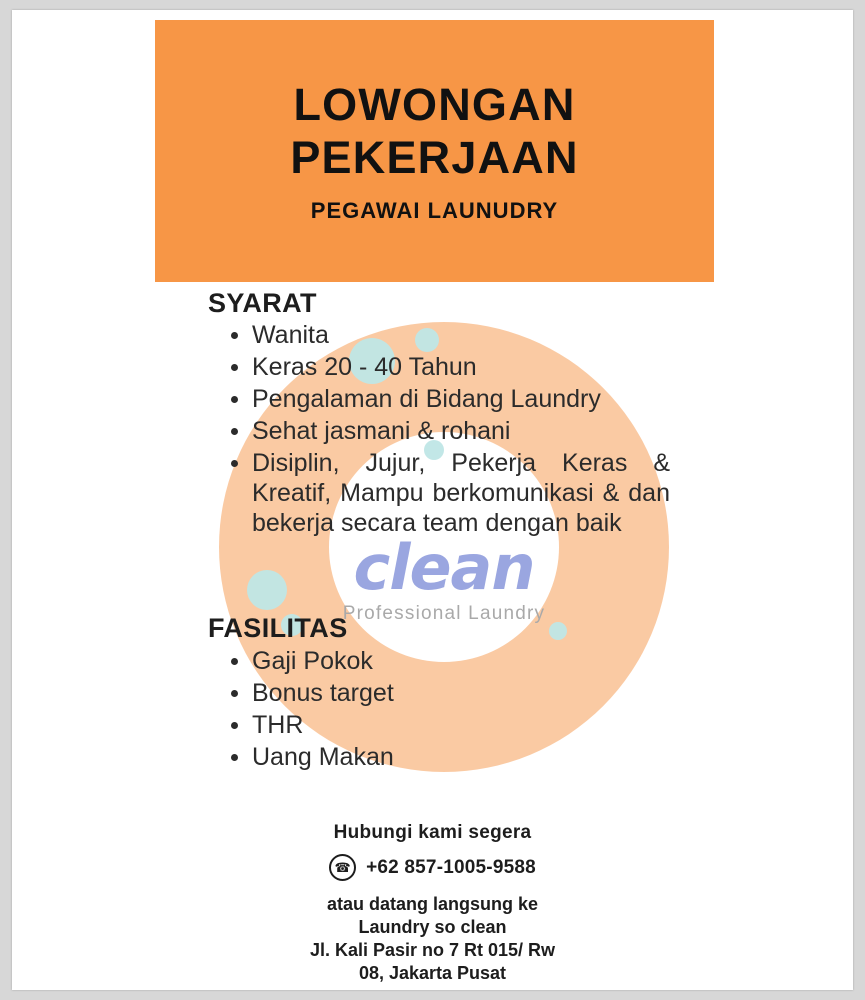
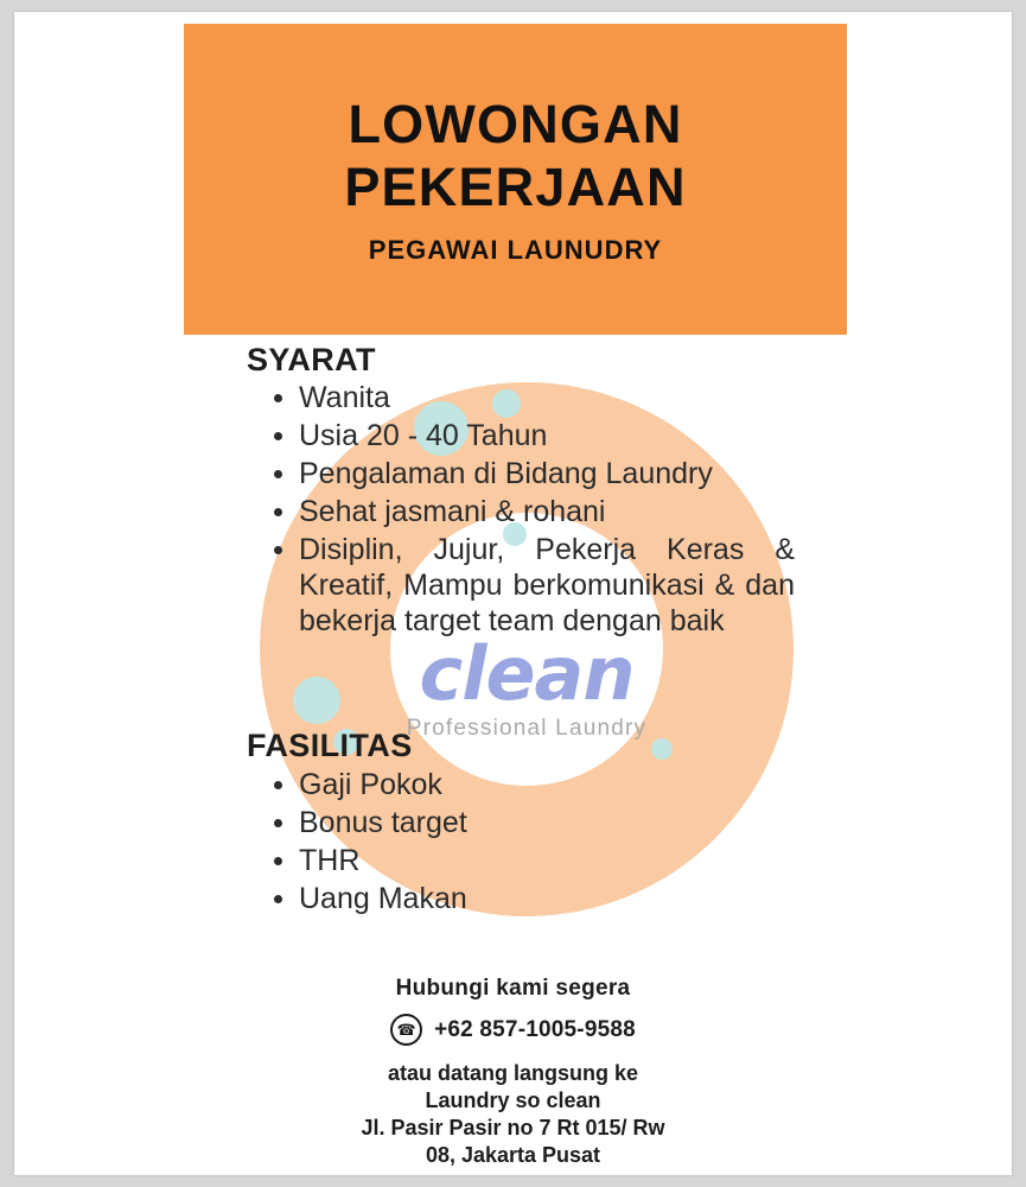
  LOWONGAN
  PEKERJAAN
  PEGAWAI LAUNUDRY
  clean
  Professional Laundry
  SYARAT
  Wanita
- Keras 20 - 40 Tahun
+ Usia 20 - 40 Tahun
  Pengalaman di Bidang Laundry
  Sehat jasmani & rohani
- Disiplin, Jujur, Pekerja Keras & Kreatif, Mampu berkomunikasi & dan bekerja secara team dengan baik
+ Disiplin, Jujur, Pekerja Keras & Kreatif, Mampu berkomunikasi & dan bekerja target team dengan baik
  FASILITAS
  Gaji Pokok
  Bonus target
  THR
  Uang Makan
  Hubungi kami segera
  ☎
  +62 857-1005-9588
  atau datang langsung ke
  Laundry so clean
- Jl. Kali Pasir no 7 Rt 015/ Rw
+ Jl. Pasir Pasir no 7 Rt 015/ Rw
  08, Jakarta Pusat
